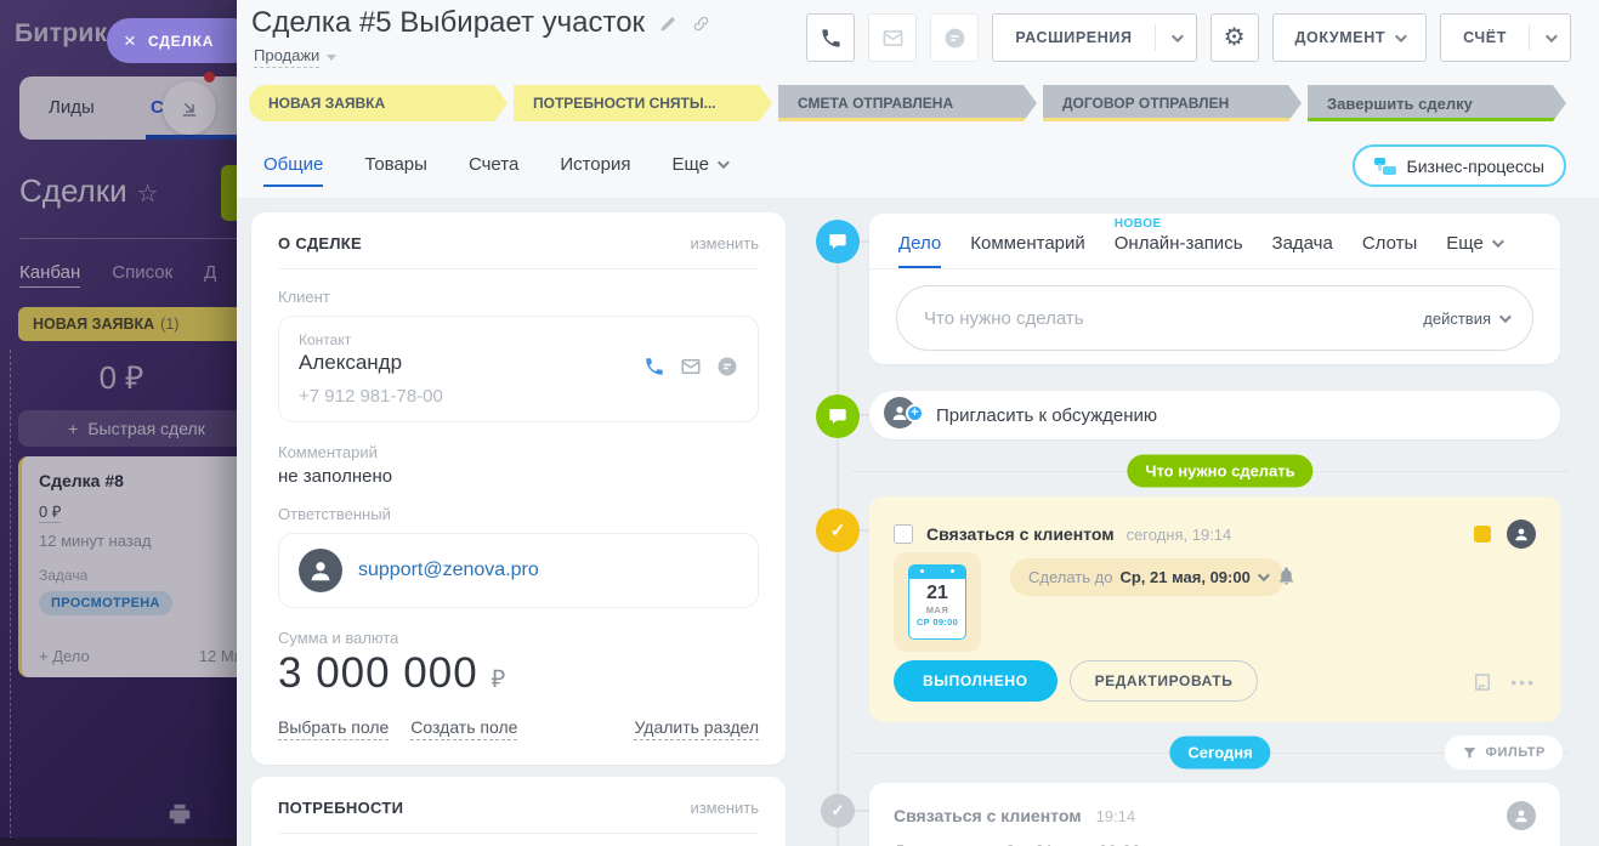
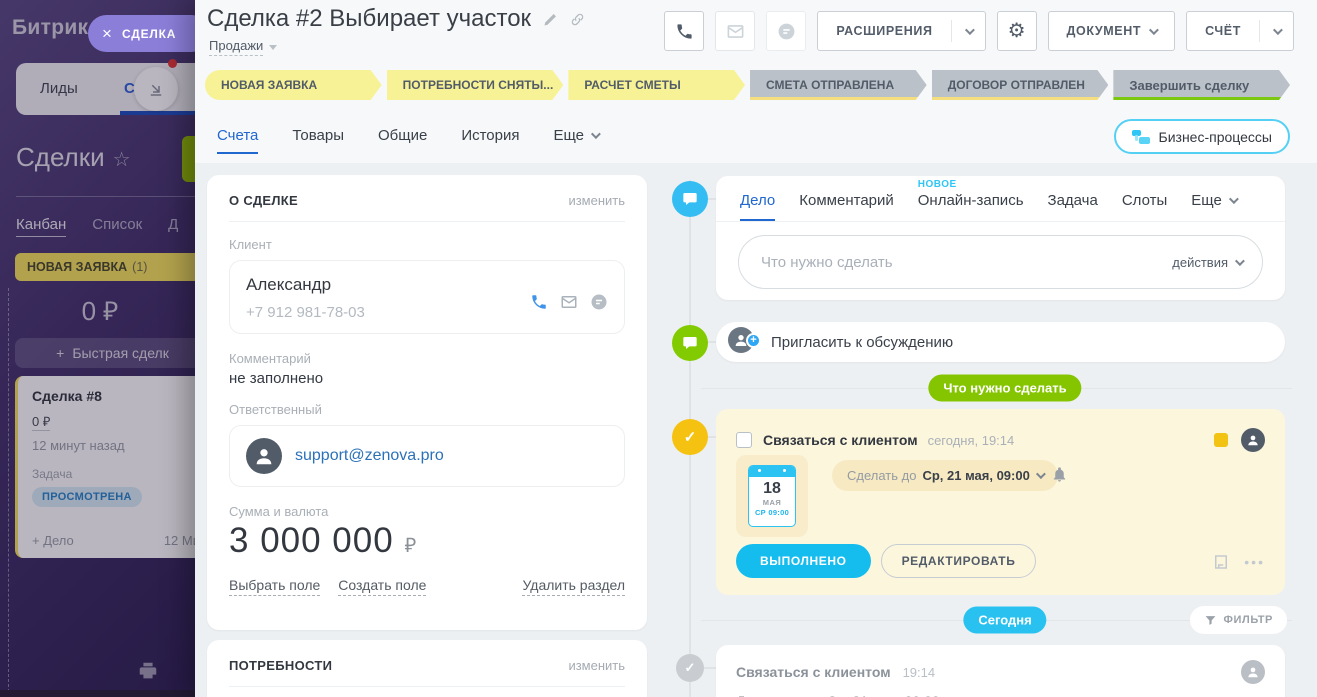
  Битрик
  Лиды
  Сделки ☆
  Канбан
  Список
  Д
  НОВАЯ ЗАЯВКА
  (1)
  0 ₽
  +
  Быстрая сделк
  Сделка #8
  0 ₽
  12 минут назад
  Задача
  ПРОСМОТРЕНА
  + Дело
  12 М
  ×
  СДЕЛКА
- Сделка #5 Выбирает участок
+ Сделка #2 Выбирает участок
  Продажи
  РАСШИРЕНИЯ
  ⚙
  ДОКУМЕНТ
  СЧЁТ
  НОВАЯ ЗАЯВКА
  ПОТРЕБНОСТИ СНЯТЫ...
+ РАСЧЕТ СМЕТЫ
  СМЕТА ОТПРАВЛЕНА
  ДОГОВОР ОТПРАВЛЕН
  Завершить сделку
- Общие
+ Счета
  Товары
- Счета
+ Общие
  История
  Еще
  Бизнес-процессы
  О СДЕЛКЕ
  изменить
  Клиент
- Контакт
  Александр
- +7 912 981-78-00
+ +7 912 981-78-03
  Комментарий
  не заполнено
  Ответственный
  support@zenova.pro
  Сумма и валюта
  3 000 000
  ₽
  Выбрать поле
  Создать поле
  Удалить раздел
  ПОТРЕБНОСТИ
  изменить
  ✓
  ✓
  Дело
  Комментарий
  НОВОЕ
  Онлайн-запись
  Задача
  Слоты
  Еще
  Что нужно сделать
  действия
  +
  Пригласить к обсуждению
  Что нужно сделать
  Связаться с клиентом
  сегодня, 19:14
- 21
+ 18
  МАЯ
  СР 09:00
  Сделать до
  Ср, 21 мая, 09:00
  ВЫПОЛНЕНО
  РЕДАКТИРОВАТЬ
  •••
  Сегодня
  ФИЛЬТР
  Связаться с клиентом
  19:14
